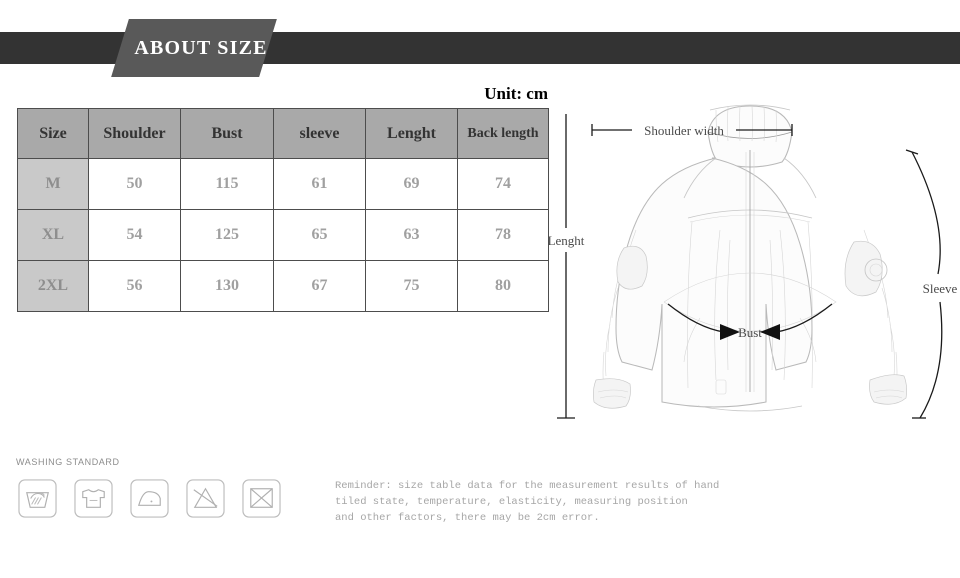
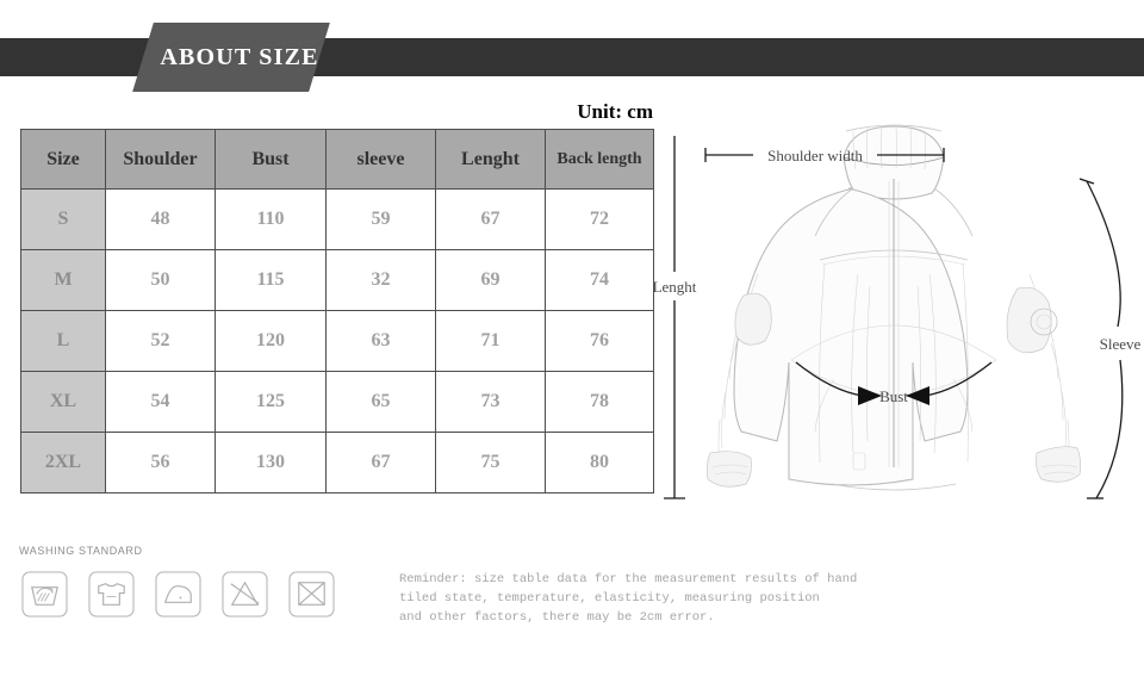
  ABOUT SIZE
  Unit: cm
  Size	Shoulder	Bust	sleeve	Lenght	Back length
+ S	48	110	59	67	72
- M	50	115	61	69	74
+ M	50	115	32	69	74
+ L	52	120	63	71	76
- XL	54	125	65	63	78
+ XL	54	125	65	73	78
  2XL	56	130	67	75	80
  WASHING STANDARD
  Reminder: size table data for the measurement results of hand
  tiled state, temperature, elasticity, measuring position
  and other factors, there may be 2cm error.
  Shoulder width
  Lenght
  Bust
  Sleeve
